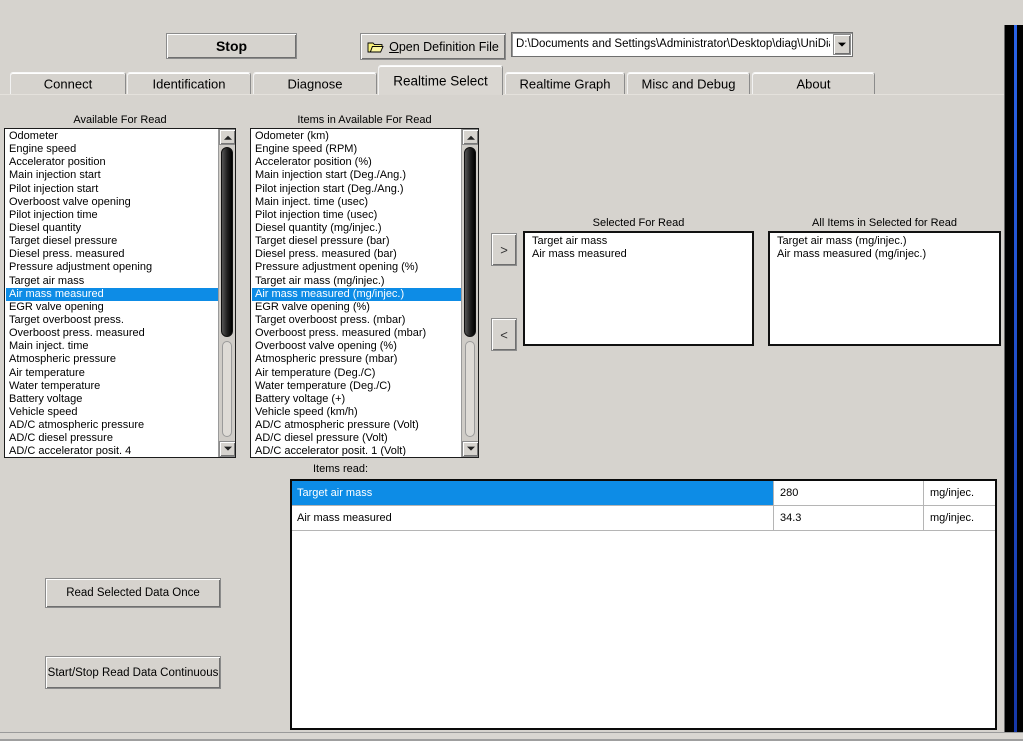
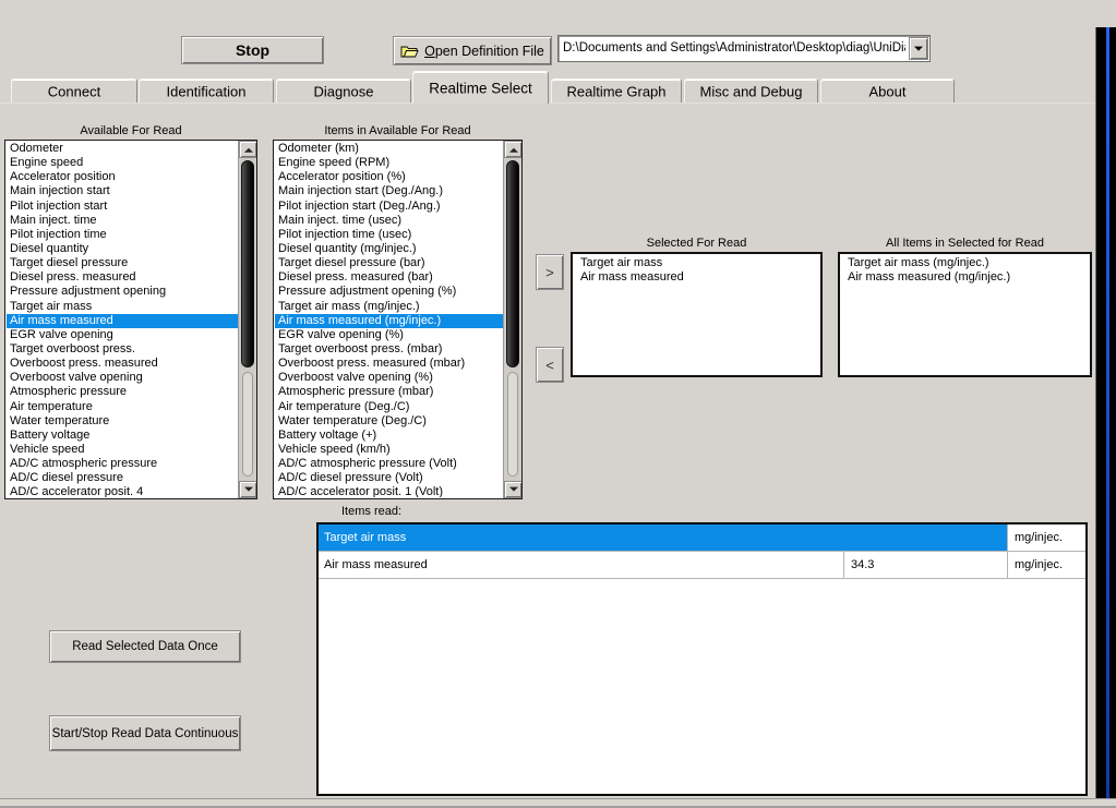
  Stop
  Open Definition File
  D:\Documents and Settings\Administrator\Desktop\diag\UniDi
  Connect
  Identification
  Diagnose
  Realtime Select
  Realtime Graph
  Misc and Debug
  About
  Available For Read
  Items in Available For Read
  Selected For Read
  All Items in Selected for Read
  Odometer
  Engine speed
  Accelerator position
  Main injection start
  Pilot injection start
- Overboost valve opening
+ Main inject. time
  Pilot injection time
  Diesel quantity
  Target diesel pressure
  Diesel press. measured
  Pressure adjustment opening
  Target air mass
  Air mass measured
  EGR valve opening
  Target overboost press.
  Overboost press. measured
- Main inject. time
+ Overboost valve opening
  Atmospheric pressure
  Air temperature
  Water temperature
  Battery voltage
  Vehicle speed
  AD/C atmospheric pressure
  AD/C diesel pressure
  AD/C accelerator posit. 4
  Odometer (km)
  Engine speed (RPM)
  Accelerator position (%)
  Main injection start (Deg./Ang.)
  Pilot injection start (Deg./Ang.)
  Main inject. time (usec)
  Pilot injection time (usec)
  Diesel quantity (mg/injec.)
  Target diesel pressure (bar)
  Diesel press. measured (bar)
  Pressure adjustment opening (%)
  Target air mass (mg/injec.)
  Air mass measured (mg/injec.)
  EGR valve opening (%)
  Target overboost press. (mbar)
  Overboost press. measured (mbar)
  Overboost valve opening (%)
  Atmospheric pressure (mbar)
  Air temperature (Deg./C)
  Water temperature (Deg./C)
  Battery voltage (+)
  Vehicle speed (km/h)
  AD/C atmospheric pressure (Volt)
  AD/C diesel pressure (Volt)
  AD/C accelerator posit. 1 (Volt)
  >
  <
  Target air mass
  Air mass measured
  Target air mass (mg/injec.)
  Air mass measured (mg/injec.)
  Items read:
  Target air mass
- 280
  mg/injec.
  Air mass measured
  34.3
  mg/injec.
  Read Selected Data Once
  Start/Stop Read Data Continuous
